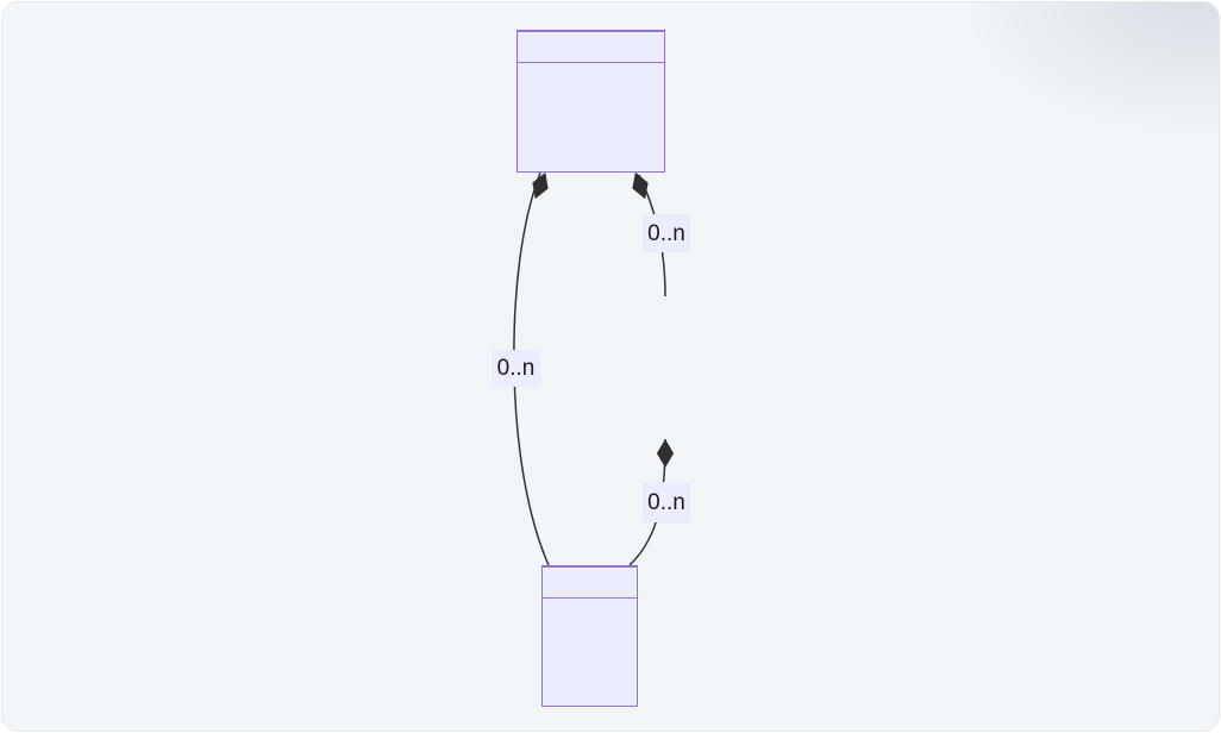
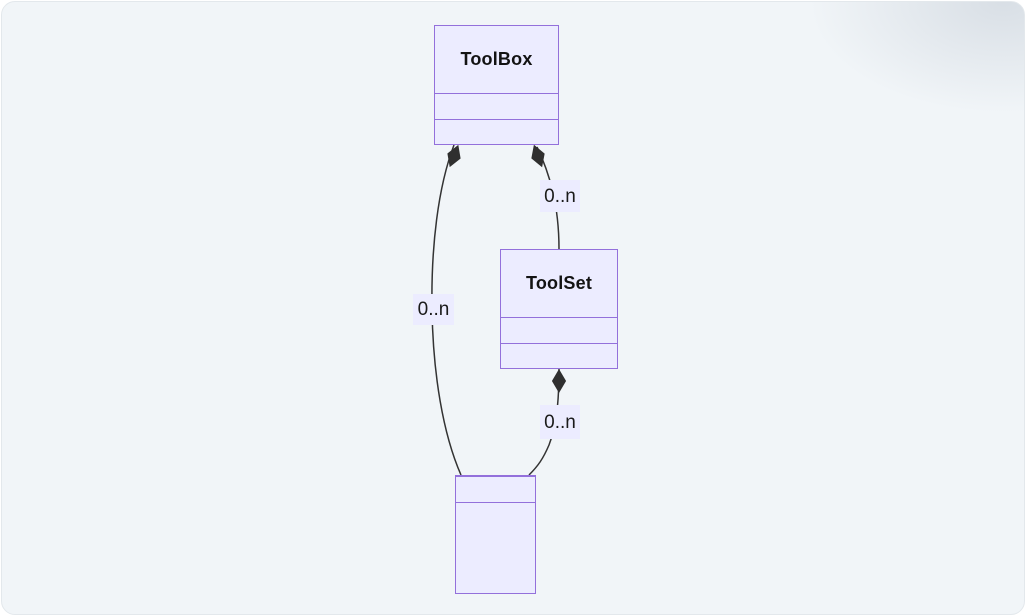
+ ToolBox
+ ToolSet
  0..n
  0..n
  0..n
